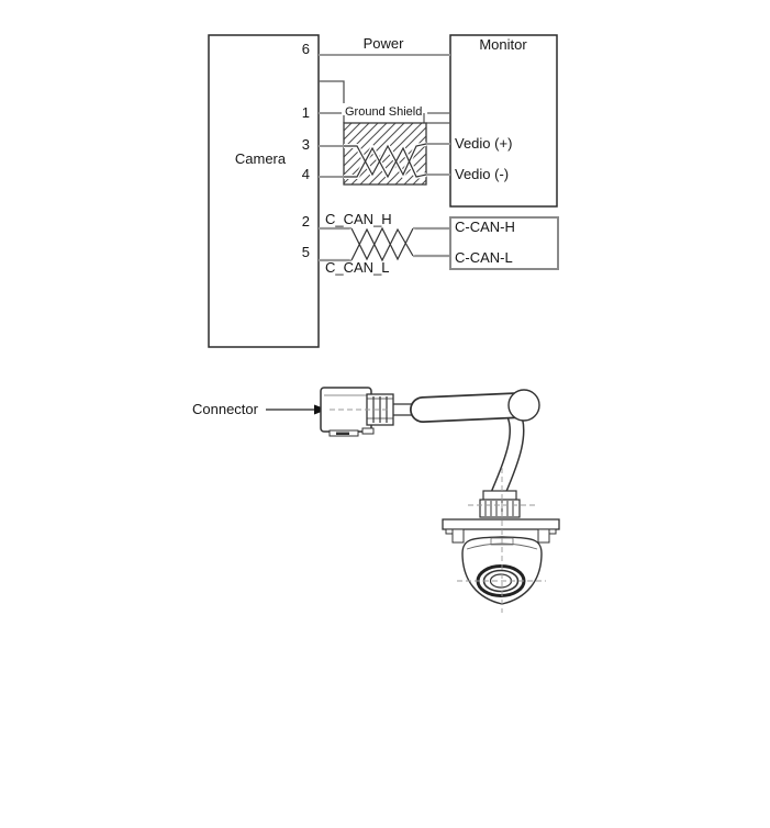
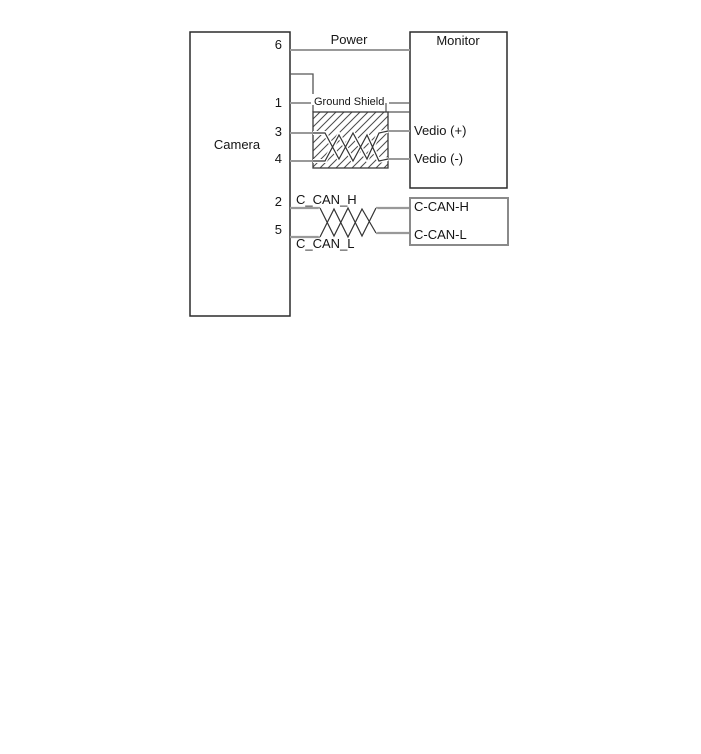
  Camera
  6
  1
  3
  4
  2
  5
  Monitor
  Power
  Ground Shield
  Vedio (+)
  Vedio (-)
  C_CAN_H
  C_CAN_L
  C-CAN-H
  C-CAN-L
- Connector
